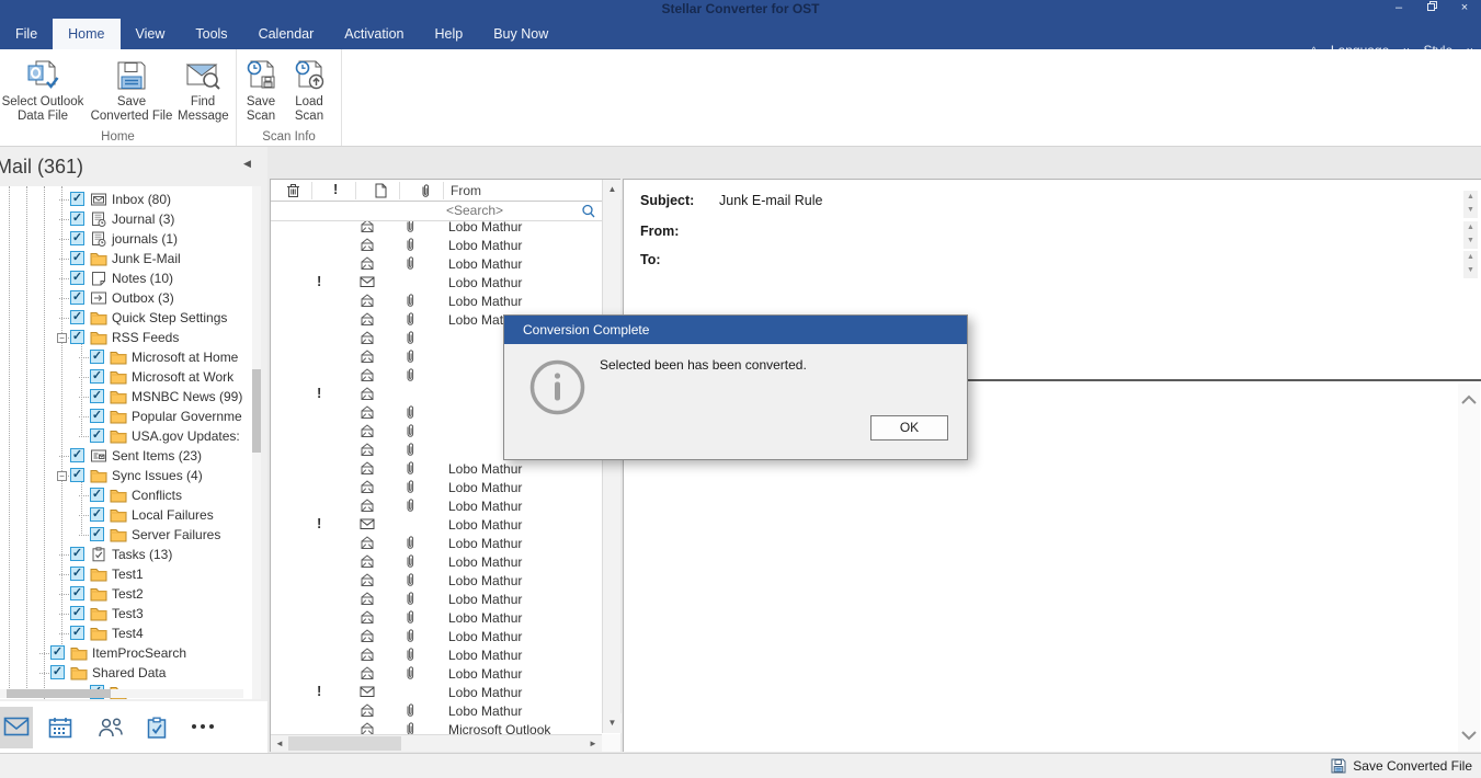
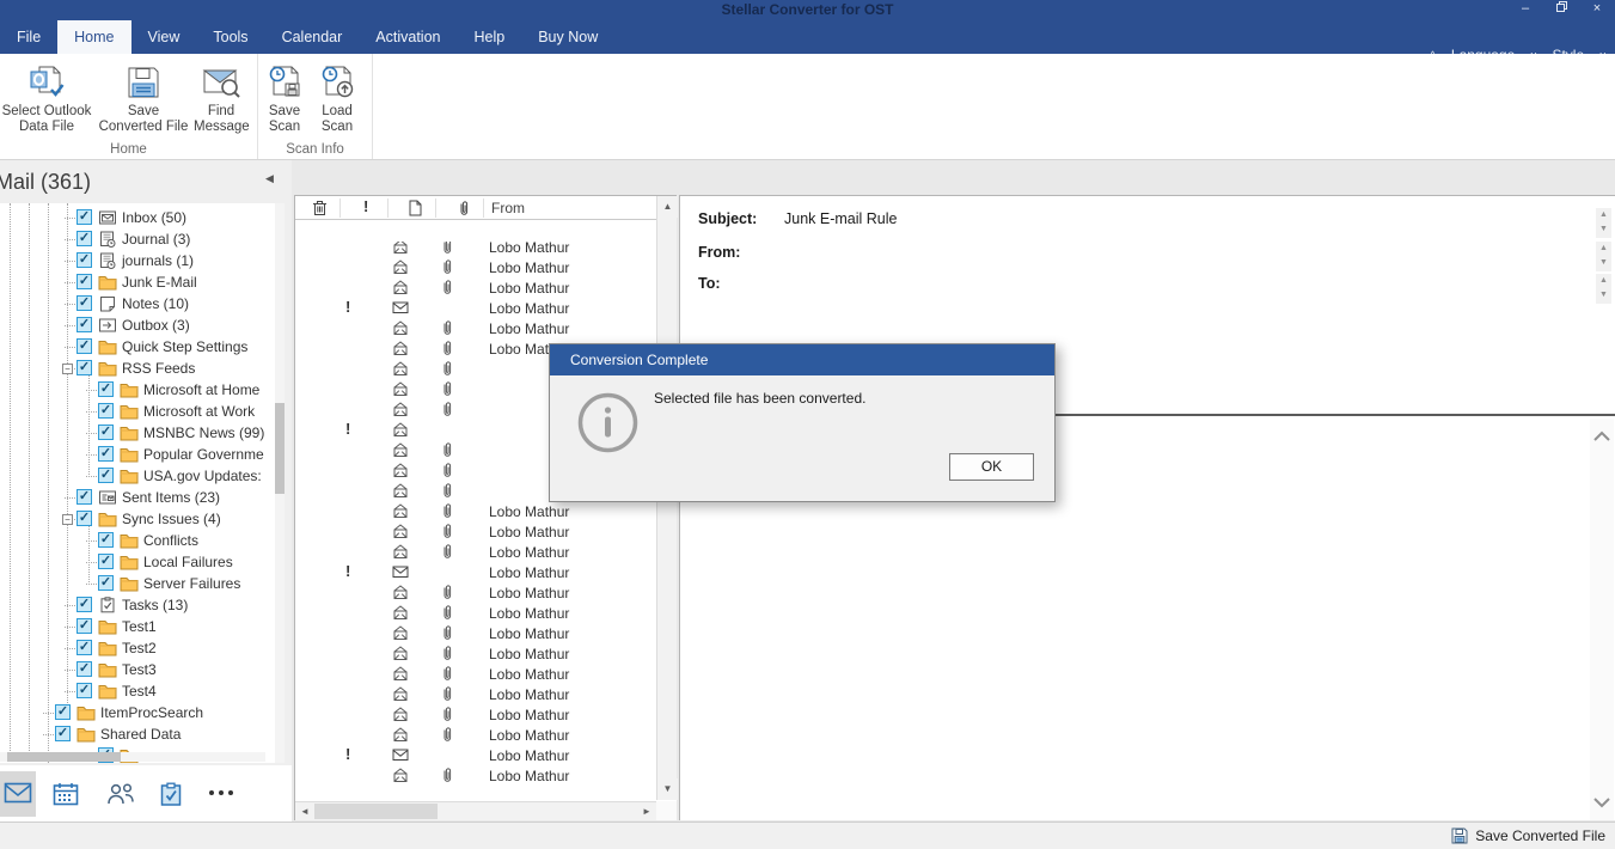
  Stellar Converter for OST
  –
  ×
  File
  Home
  View
  Tools
  Calendar
  Activation
  Help
  Buy Now
  Select Outlook
  Data File
  Save
  Converted File
  Find
  Message
  Home
  Save
  Scan
  Load
  Scan
  Scan Info
  Mail (361)
  ◀
  ✓
- Inbox (80)
+ Inbox (50)
  ✓
  Journal (3)
  ✓
  journals (1)
  ✓
  Junk E-Mail
  ✓
  Notes (10)
  ✓
  Outbox (3)
  ✓
  Quick Step Settings
  −
  ✓
  RSS Feeds
  ✓
  Microsoft at Home
  ✓
  Microsoft at Work
  ✓
  MSNBC News (99)
  ✓
  Popular Governme
  ✓
  USA.gov Updates:
  ✓
  Sent Items (23)
  −
  ✓
  Sync Issues (4)
  ✓
  Conflicts
  ✓
  Local Failures
  ✓
  Server Failures
  ✓
  Tasks (13)
  ✓
  Test1
  ✓
  Test2
  ✓
  Test3
  ✓
  Test4
  ✓
  ItemProcSearch
  ✓
  Shared Data
  !
  From
- <Search>
  Lobo Mathur
  Lobo Mathur
  Lobo Mathur
  !
  Lobo Mathur
  Lobo Mathur
  Lobo Mat
  !
  Lobo Mathur
  Lobo Mathur
  Lobo Mathur
  !
  Lobo Mathur
  Lobo Mathur
  Lobo Mathur
  Lobo Mathur
  Lobo Mathur
  Lobo Mathur
  Lobo Mathur
  Lobo Mathur
  Lobo Mathur
  !
  Lobo Mathur
  Lobo Mathur
- Microsoft Outlook
  ▲
  ▼
  ◄
  ►
  Subject:
  Junk E-mail Rule
  From:
  To:
  Conversion Complete
- Selected been has been converted.
+ Selected file has been converted.
  OK
  Save Converted File
